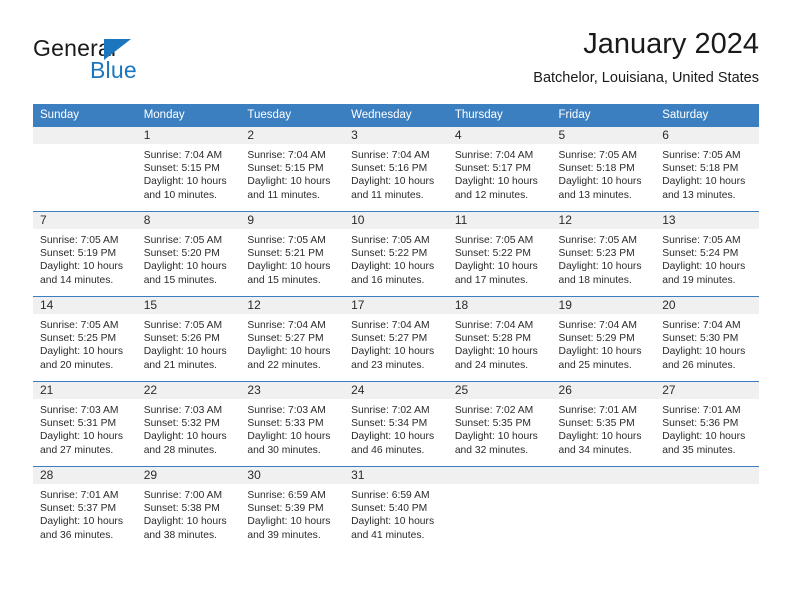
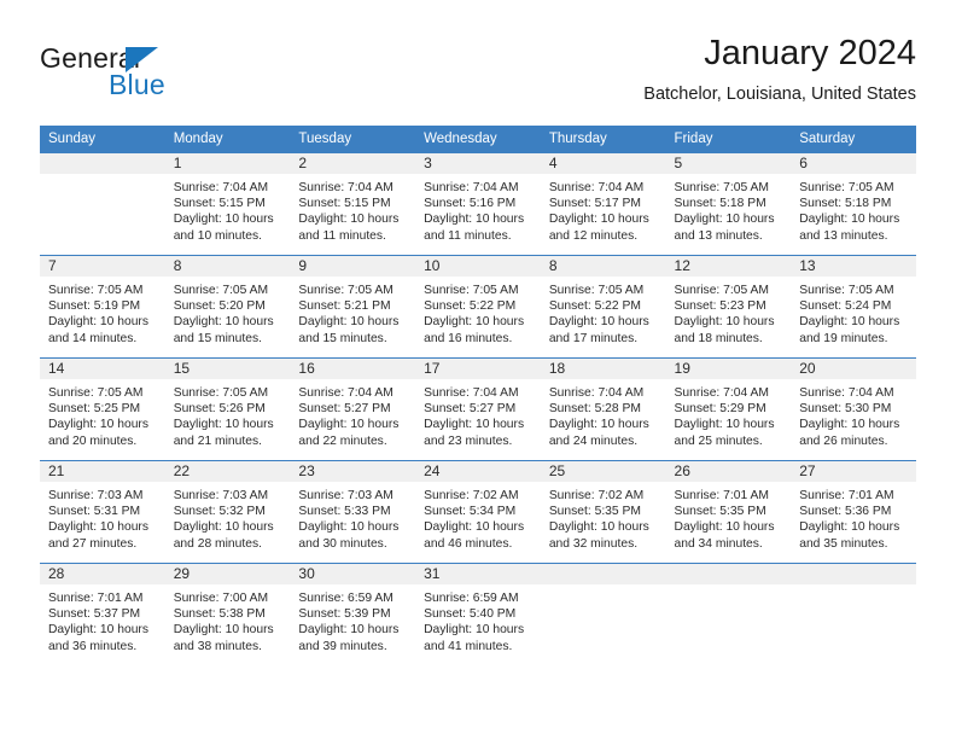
  General
  Blue
  January 2024
  Batchelor, Louisiana, United States
  Sunday	Monday	Tuesday	Wednesday	Thursday	Friday	Saturday
  	1Sunrise: 7:04 AMSunset: 5:15 PMDaylight: 10 hoursand 10 minutes.	2Sunrise: 7:04 AMSunset: 5:15 PMDaylight: 10 hoursand 11 minutes.	3Sunrise: 7:04 AMSunset: 5:16 PMDaylight: 10 hoursand 11 minutes.	4Sunrise: 7:04 AMSunset: 5:17 PMDaylight: 10 hoursand 12 minutes.	5Sunrise: 7:05 AMSunset: 5:18 PMDaylight: 10 hoursand 13 minutes.	6Sunrise: 7:05 AMSunset: 5:18 PMDaylight: 10 hoursand 13 minutes.
- 7Sunrise: 7:05 AMSunset: 5:19 PMDaylight: 10 hoursand 14 minutes.	8Sunrise: 7:05 AMSunset: 5:20 PMDaylight: 10 hoursand 15 minutes.	9Sunrise: 7:05 AMSunset: 5:21 PMDaylight: 10 hoursand 15 minutes.	10Sunrise: 7:05 AMSunset: 5:22 PMDaylight: 10 hoursand 16 minutes.	11Sunrise: 7:05 AMSunset: 5:22 PMDaylight: 10 hoursand 17 minutes.	12Sunrise: 7:05 AMSunset: 5:23 PMDaylight: 10 hoursand 18 minutes.	13Sunrise: 7:05 AMSunset: 5:24 PMDaylight: 10 hoursand 19 minutes.
+ 7Sunrise: 7:05 AMSunset: 5:19 PMDaylight: 10 hoursand 14 minutes.	8Sunrise: 7:05 AMSunset: 5:20 PMDaylight: 10 hoursand 15 minutes.	9Sunrise: 7:05 AMSunset: 5:21 PMDaylight: 10 hoursand 15 minutes.	10Sunrise: 7:05 AMSunset: 5:22 PMDaylight: 10 hoursand 16 minutes.	8Sunrise: 7:05 AMSunset: 5:22 PMDaylight: 10 hoursand 17 minutes.	12Sunrise: 7:05 AMSunset: 5:23 PMDaylight: 10 hoursand 18 minutes.	13Sunrise: 7:05 AMSunset: 5:24 PMDaylight: 10 hoursand 19 minutes.
- 14Sunrise: 7:05 AMSunset: 5:25 PMDaylight: 10 hoursand 20 minutes.	15Sunrise: 7:05 AMSunset: 5:26 PMDaylight: 10 hoursand 21 minutes.	12Sunrise: 7:04 AMSunset: 5:27 PMDaylight: 10 hoursand 22 minutes.	17Sunrise: 7:04 AMSunset: 5:27 PMDaylight: 10 hoursand 23 minutes.	18Sunrise: 7:04 AMSunset: 5:28 PMDaylight: 10 hoursand 24 minutes.	19Sunrise: 7:04 AMSunset: 5:29 PMDaylight: 10 hoursand 25 minutes.	20Sunrise: 7:04 AMSunset: 5:30 PMDaylight: 10 hoursand 26 minutes.
+ 14Sunrise: 7:05 AMSunset: 5:25 PMDaylight: 10 hoursand 20 minutes.	15Sunrise: 7:05 AMSunset: 5:26 PMDaylight: 10 hoursand 21 minutes.	16Sunrise: 7:04 AMSunset: 5:27 PMDaylight: 10 hoursand 22 minutes.	17Sunrise: 7:04 AMSunset: 5:27 PMDaylight: 10 hoursand 23 minutes.	18Sunrise: 7:04 AMSunset: 5:28 PMDaylight: 10 hoursand 24 minutes.	19Sunrise: 7:04 AMSunset: 5:29 PMDaylight: 10 hoursand 25 minutes.	20Sunrise: 7:04 AMSunset: 5:30 PMDaylight: 10 hoursand 26 minutes.
  21Sunrise: 7:03 AMSunset: 5:31 PMDaylight: 10 hoursand 27 minutes.	22Sunrise: 7:03 AMSunset: 5:32 PMDaylight: 10 hoursand 28 minutes.	23Sunrise: 7:03 AMSunset: 5:33 PMDaylight: 10 hoursand 30 minutes.	24Sunrise: 7:02 AMSunset: 5:34 PMDaylight: 10 hoursand 46 minutes.	25Sunrise: 7:02 AMSunset: 5:35 PMDaylight: 10 hoursand 32 minutes.	26Sunrise: 7:01 AMSunset: 5:35 PMDaylight: 10 hoursand 34 minutes.	27Sunrise: 7:01 AMSunset: 5:36 PMDaylight: 10 hoursand 35 minutes.
  28Sunrise: 7:01 AMSunset: 5:37 PMDaylight: 10 hoursand 36 minutes.	29Sunrise: 7:00 AMSunset: 5:38 PMDaylight: 10 hoursand 38 minutes.	30Sunrise: 6:59 AMSunset: 5:39 PMDaylight: 10 hoursand 39 minutes.	31Sunrise: 6:59 AMSunset: 5:40 PMDaylight: 10 hoursand 41 minutes.
